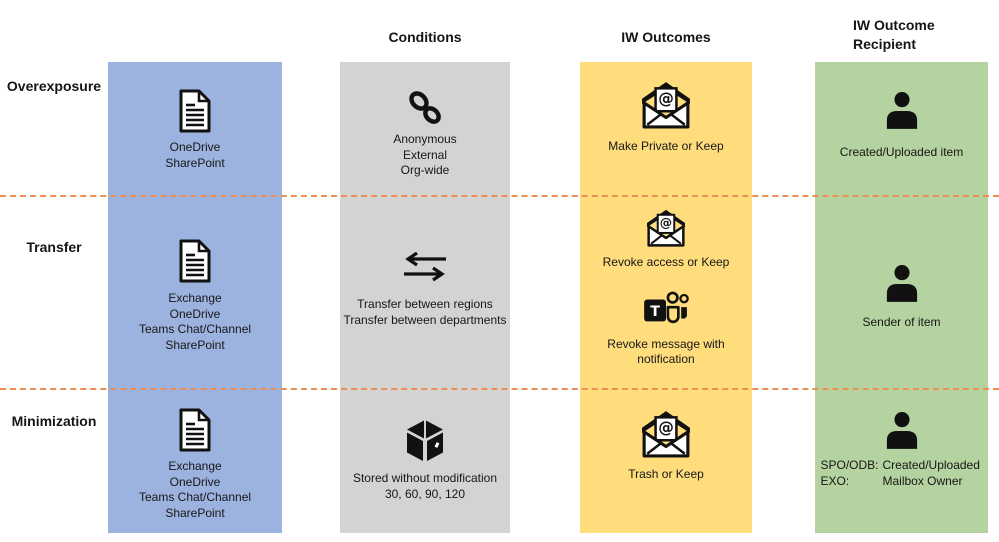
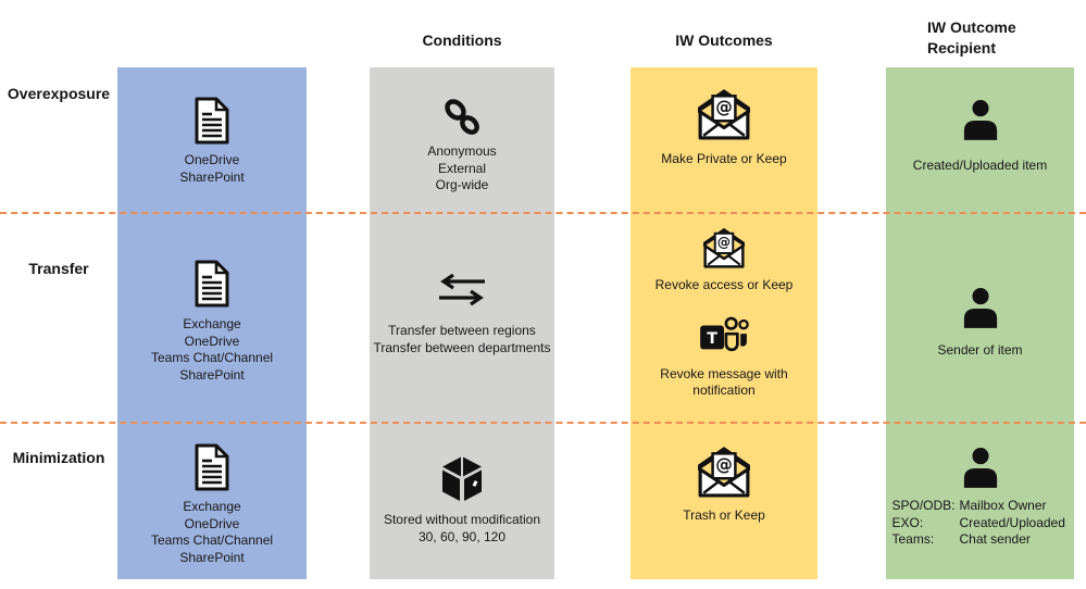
  Conditions
  IW Outcomes
  IW Outcome
  Recipient
  Overexposure
  Transfer
  Minimization
  OneDrive
  SharePoint
  Anonymous
  External
  Org-wide
  Make Private or Keep
  Created/Uploaded item
  Exchange
  OneDrive
  Teams Chat/Channel
  SharePoint
  Transfer between regions
  Transfer between departments
  Revoke access or Keep
  Revoke message with
  notification
  Sender of item
  Exchange
  OneDrive
  Teams Chat/Channel
  SharePoint
  Stored without modification
  30, 60, 90, 120
  Trash or Keep
  SPO/ODB:
- Created/Uploaded
+ Mailbox Owner
  EXO:
- Mailbox Owner
+ Created/Uploaded
+ Teams:
+ Chat sender
